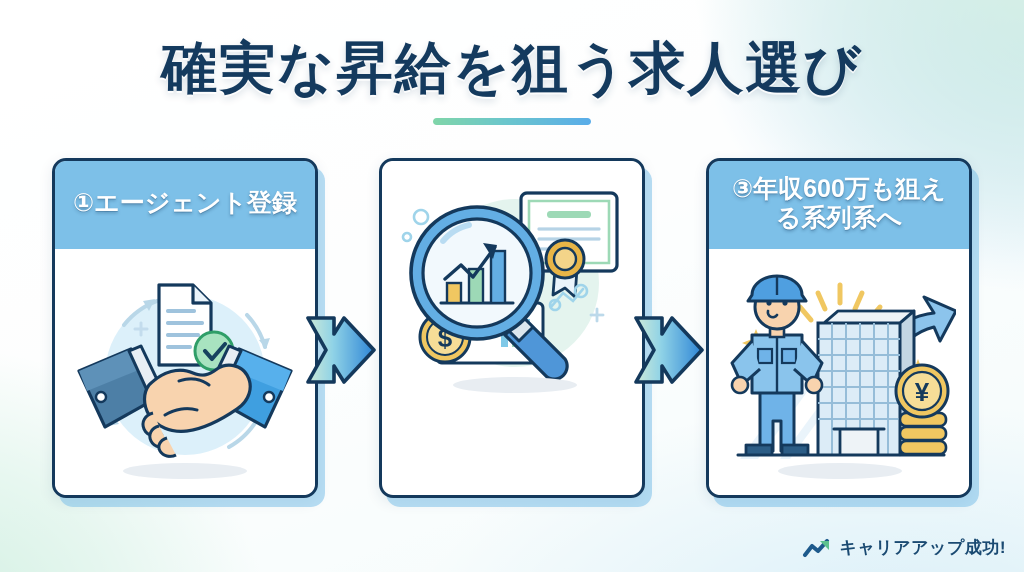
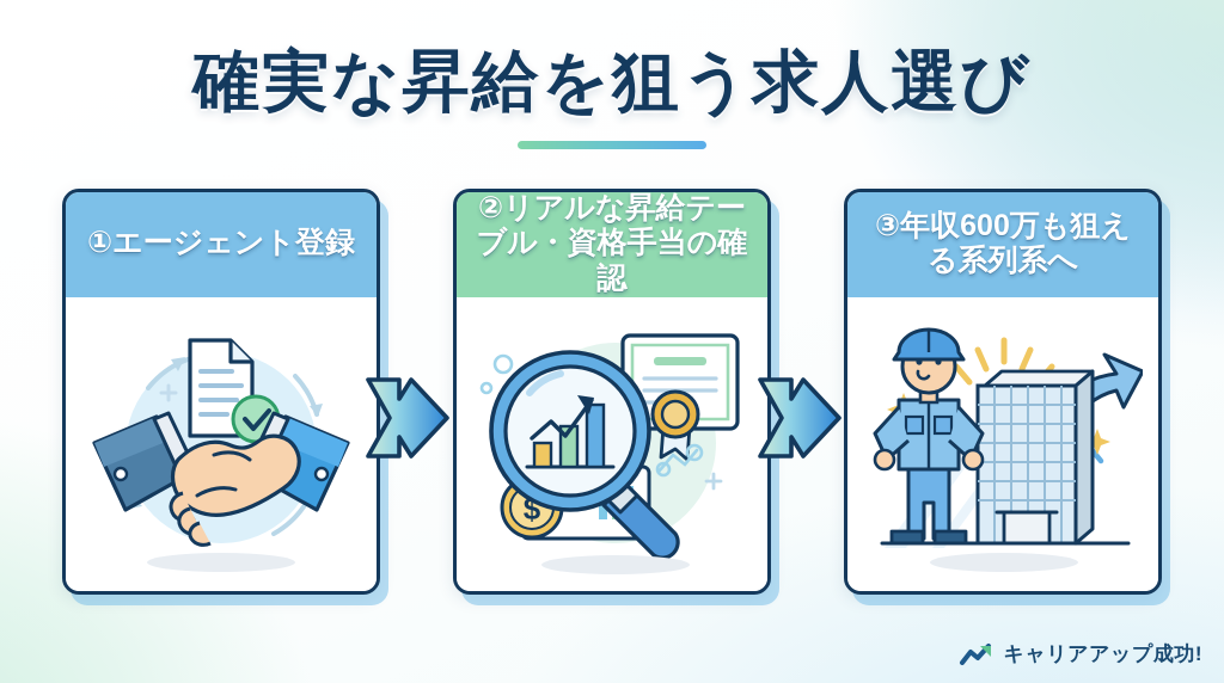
  確実な昇給を狙う求人選び
  ①エージェント登録
+ ②リアルな昇給テーブル・資格手当の確認
  $
  ③年収600万も狙える系列系へ
- ¥
  キャリアアップ成功!
